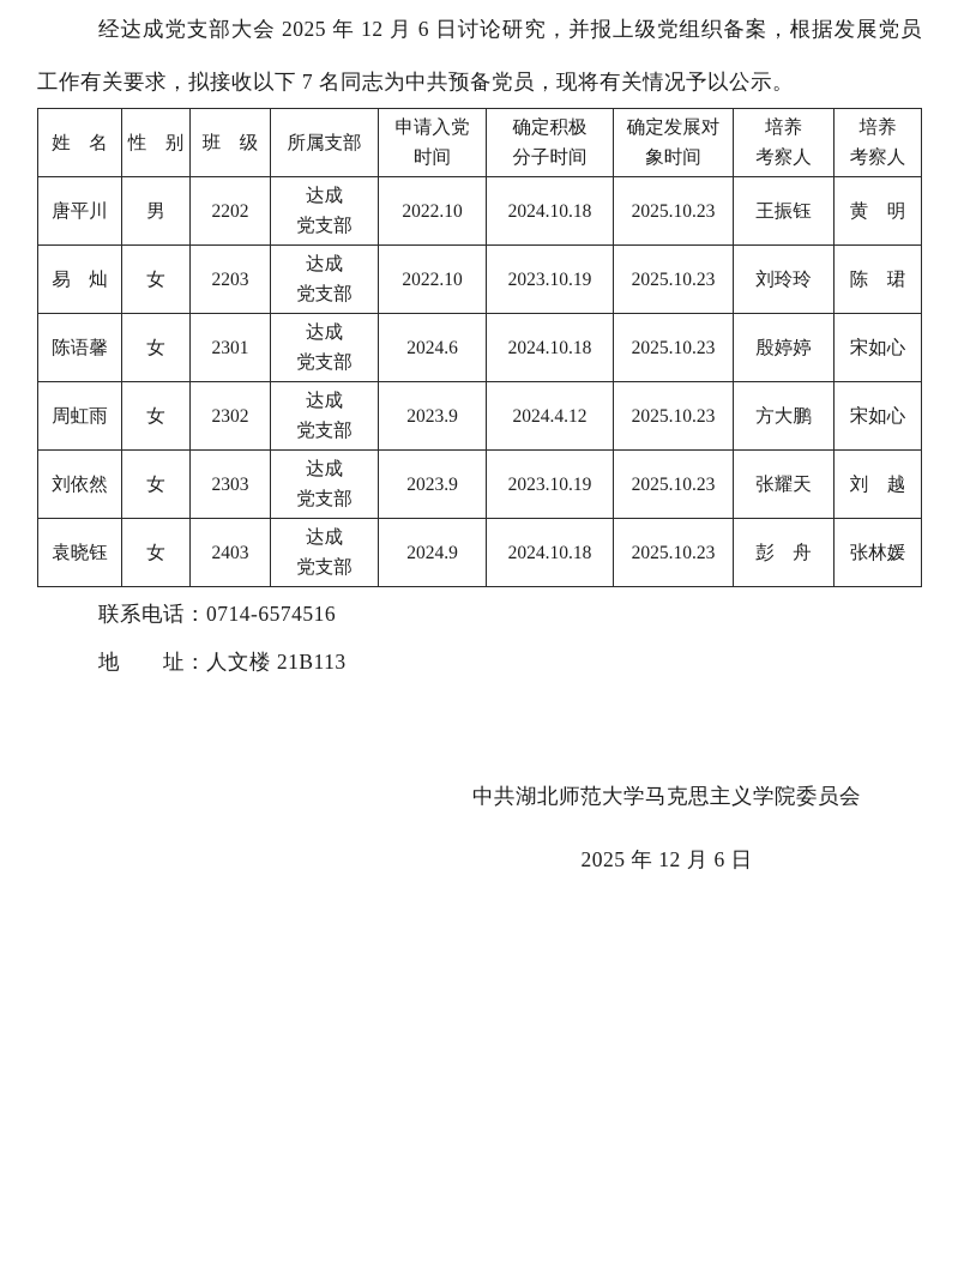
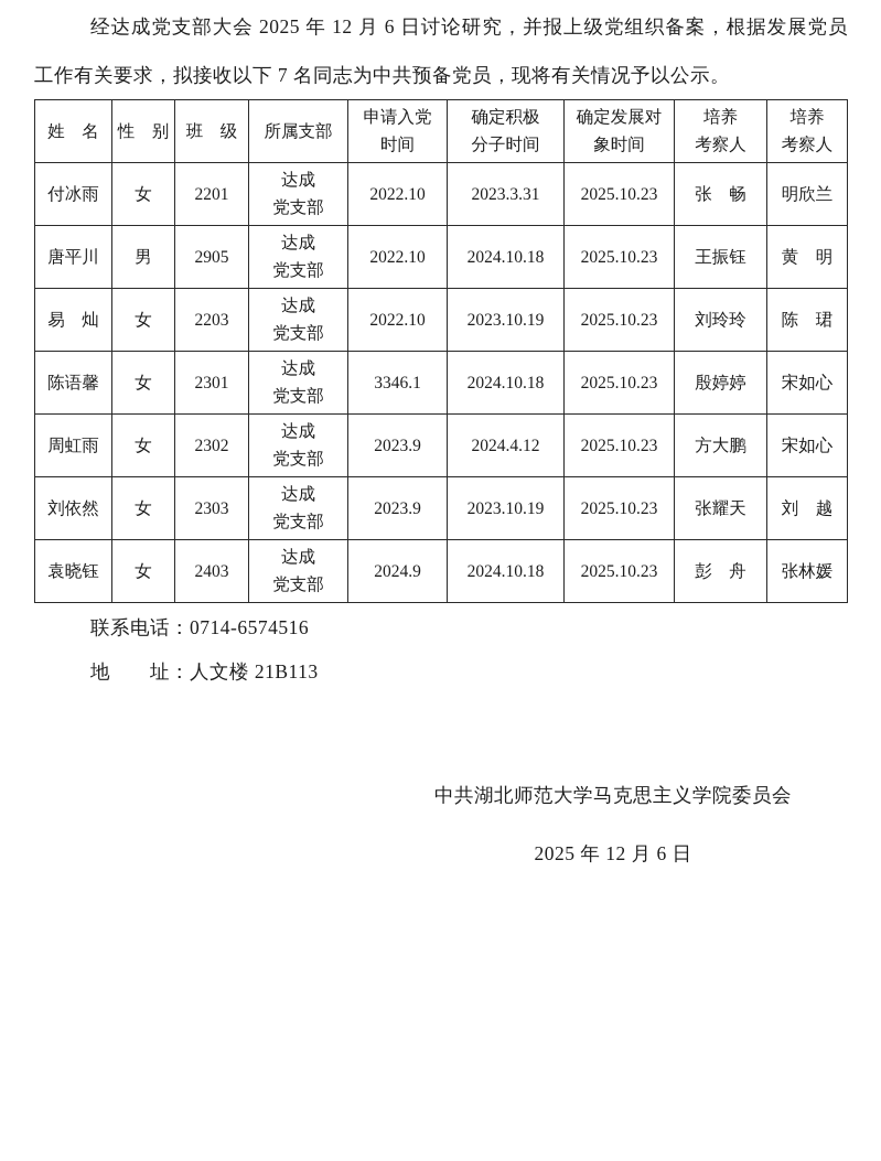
  经达成党支部大会 2025 年 12 月 6 日讨论研究，并报上级党组织备案，根据发展党员工作有关要求，拟接收以下 7 名同志为中共预备党员，现将有关情况予以公示。
  姓 名	性 别	班 级	所属支部	申请入党 时间	确定积极 分子时间	确定发展对 象时间	培养 考察人	培养 考察人
+ 付冰雨	女	2201	达成 党支部	2022.10	2023.3.31	2025.10.23	张 畅	明欣兰
- 唐平川	男	2202	达成 党支部	2022.10	2024.10.18	2025.10.23	王振钰	黄 明
+ 唐平川	男	2905	达成 党支部	2022.10	2024.10.18	2025.10.23	王振钰	黄 明
  易 灿	女	2203	达成 党支部	2022.10	2023.10.19	2025.10.23	刘玲玲	陈 珺
- 陈语馨	女	2301	达成 党支部	2024.6	2024.10.18	2025.10.23	殷婷婷	宋如心
+ 陈语馨	女	2301	达成 党支部	3346.1	2024.10.18	2025.10.23	殷婷婷	宋如心
  周虹雨	女	2302	达成 党支部	2023.9	2024.4.12	2025.10.23	方大鹏	宋如心
  刘依然	女	2303	达成 党支部	2023.9	2023.10.19	2025.10.23	张耀天	刘 越
  袁晓钰	女	2403	达成 党支部	2024.9	2024.10.18	2025.10.23	彭 舟	张林媛
  联系电话：0714-6574516
  地 址：人文楼 21B113
  中共湖北师范大学马克思主义学院委员会
  2025 年 12 月 6 日
